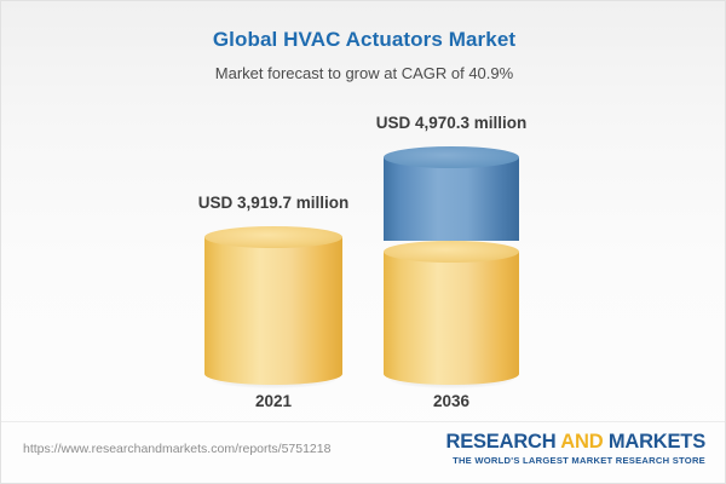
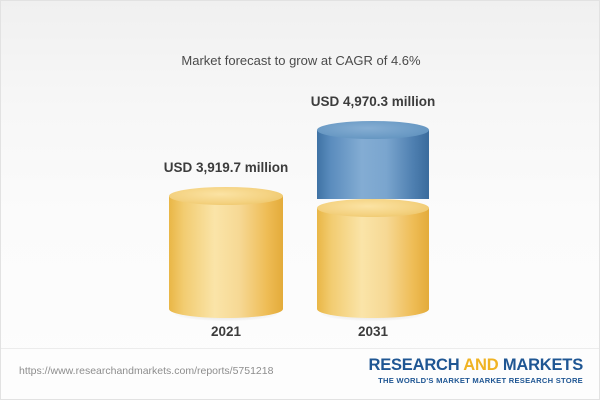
- Global HVAC Actuators Market
- Market forecast to grow at CAGR of 40.9%
+ Market forecast to grow at CAGR of 4.6%
  USD 3,919.7 million
  2021
  USD 4,970.3 million
- 2036
+ 2031
  https://www.researchandmarkets.com/reports/5751218
  RESEARCH AND MARKETS
- THE WORLD'S LARGEST MARKET RESEARCH STORE
+ THE WORLD'S MARKET MARKET RESEARCH STORE
